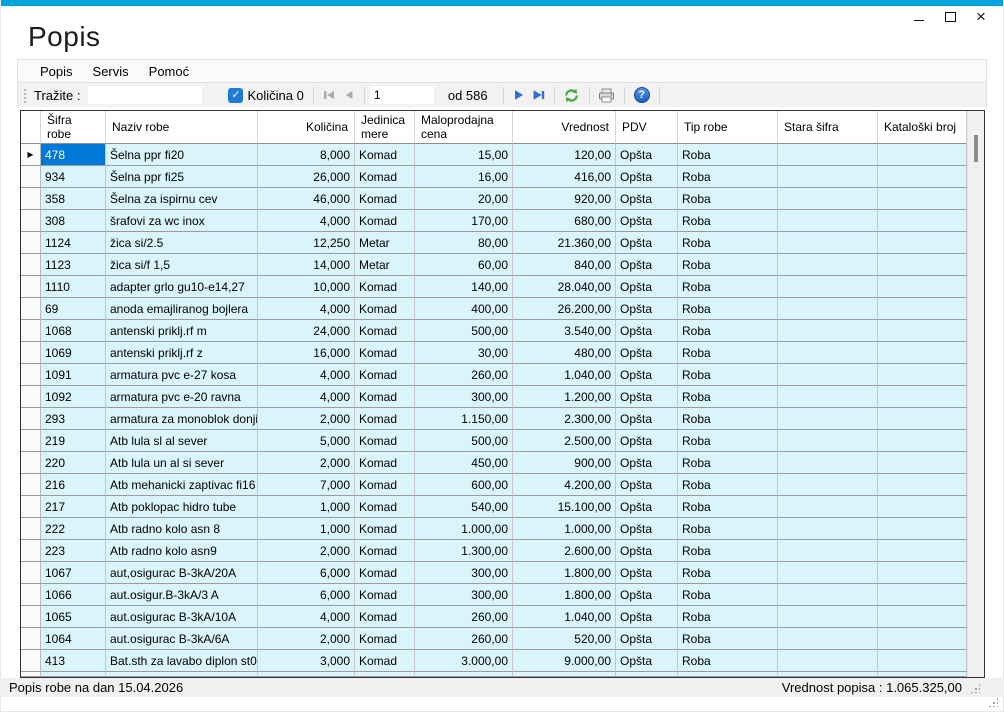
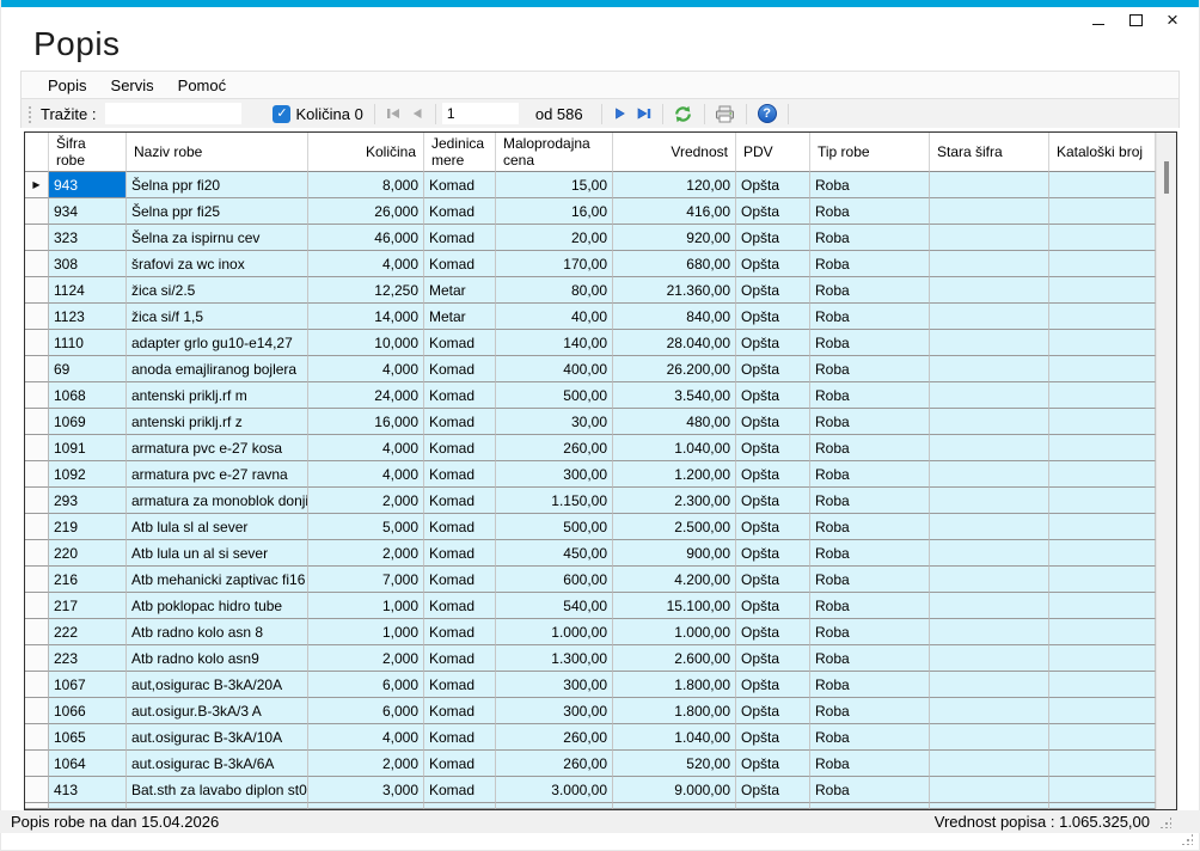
  ×
  Popis
  Popis
  Servis
  Pomoć
  Tražite :
  ✓
  Količina 0
  1
  od 586
  ?
  Šifra robe
  Naziv robe
  Količina
  Jedinica mere
  Maloprodajna cena
  Vrednost
  PDV
  Tip robe
  Stara šifra
  Kataloški broj
  ▶
- 478
+ 943
  Šelna ppr fi20
  8,000
  Komad
  15,00
  120,00
  Opšta
  Roba
  934
  Šelna ppr fi25
  26,000
  Komad
  16,00
  416,00
  Opšta
  Roba
- 358
+ 323
  Šelna za ispirnu cev
  46,000
  Komad
  20,00
  920,00
  Opšta
  Roba
  308
  šrafovi za wc inox
  4,000
  Komad
  170,00
  680,00
  Opšta
  Roba
  1124
  žica si/2.5
  12,250
  Metar
  80,00
  21.360,00
  Opšta
  Roba
  1123
  žica si/f 1,5
  14,000
  Metar
- 60,00
+ 40,00
  840,00
  Opšta
  Roba
  1110
  adapter grlo gu10-e14,27
  10,000
  Komad
  140,00
  28.040,00
  Opšta
  Roba
  69
  anoda emajliranog bojlera
  4,000
  Komad
  400,00
  26.200,00
  Opšta
  Roba
  1068
  antenski priklj.rf m
  24,000
  Komad
  500,00
  3.540,00
  Opšta
  Roba
  1069
  antenski priklj.rf z
  16,000
  Komad
  30,00
  480,00
  Opšta
  Roba
  1091
  armatura pvc e-27 kosa
  4,000
  Komad
  260,00
  1.040,00
  Opšta
  Roba
  1092
- armatura pvc e-20 ravna
+ armatura pvc e-27 ravna
  4,000
  Komad
  300,00
  1.200,00
  Opšta
  Roba
  293
  armatura za monoblok donji
  2,000
  Komad
  1.150,00
  2.300,00
  Opšta
  Roba
  219
  Atb lula sl al sever
  5,000
  Komad
  500,00
  2.500,00
  Opšta
  Roba
  220
  Atb lula un al si sever
  2,000
  Komad
  450,00
  900,00
  Opšta
  Roba
  216
  Atb mehanicki zaptivac fi16
  7,000
  Komad
  600,00
  4.200,00
  Opšta
  Roba
  217
  Atb poklopac hidro tube
  1,000
  Komad
  540,00
  15.100,00
  Opšta
  Roba
  222
  Atb radno kolo asn 8
  1,000
  Komad
  1.000,00
  1.000,00
  Opšta
  Roba
  223
  Atb radno kolo asn9
  2,000
  Komad
  1.300,00
  2.600,00
  Opšta
  Roba
  1067
  aut,osigurac B-3kA/20A
  6,000
  Komad
  300,00
  1.800,00
  Opšta
  Roba
  1066
  aut.osigur.B-3kA/3 A
  6,000
  Komad
  300,00
  1.800,00
  Opšta
  Roba
  1065
  aut.osigurac B-3kA/10A
  4,000
  Komad
  260,00
  1.040,00
  Opšta
  Roba
  1064
  aut.osigurac B-3kA/6A
  2,000
  Komad
  260,00
  520,00
  Opšta
  Roba
  413
  Bat.sth za lavabo diplon st0
  3,000
  Komad
  3.000,00
  9.000,00
  Opšta
  Roba
  Popis robe na dan 15.04.2026
  Vrednost popisa : 1.065.325,00
